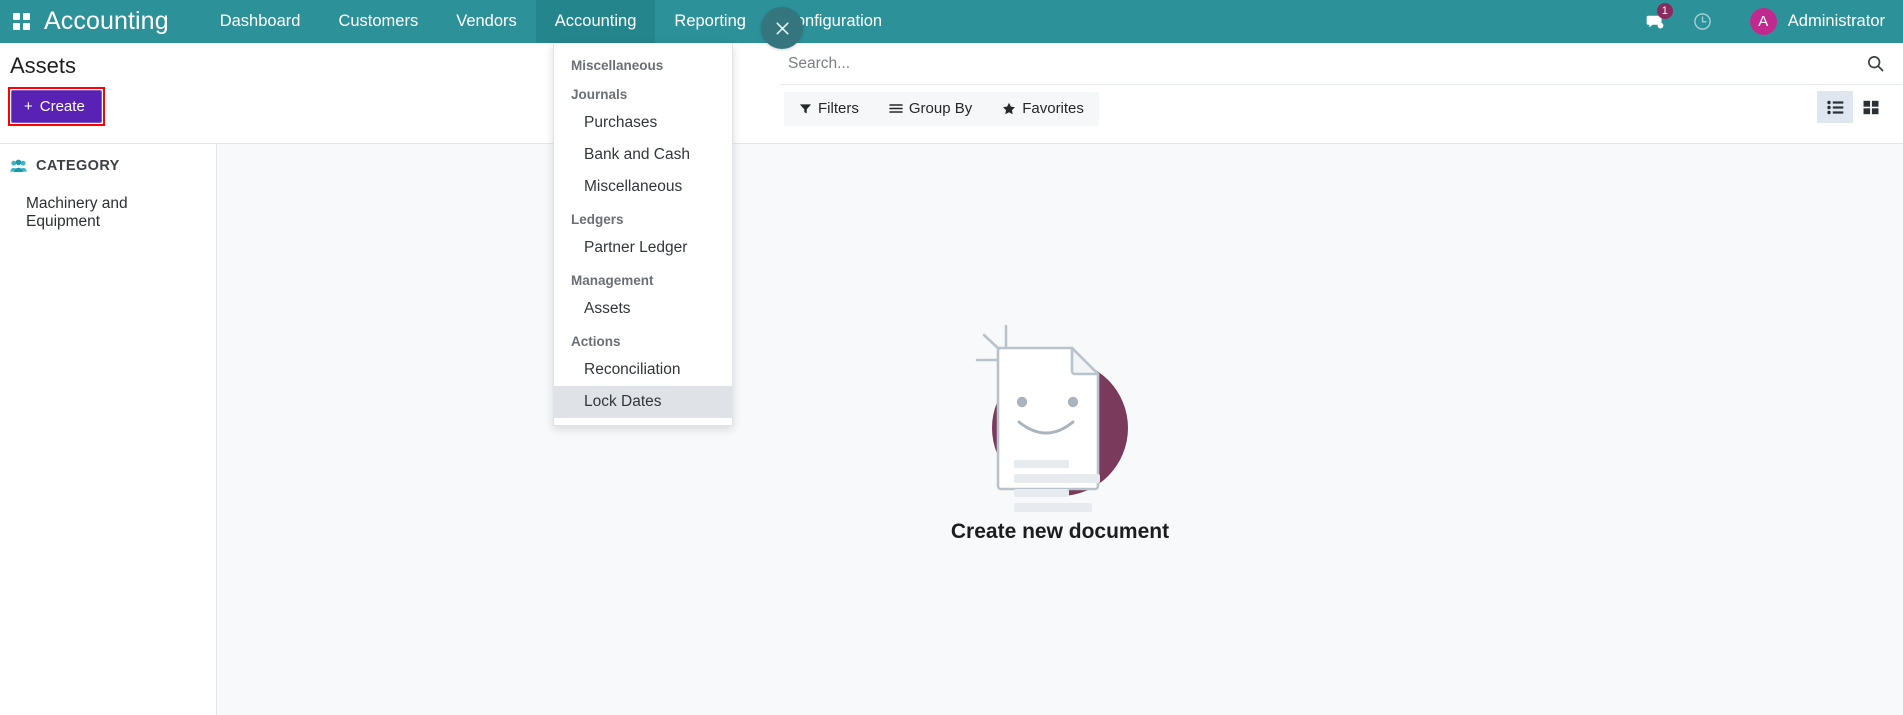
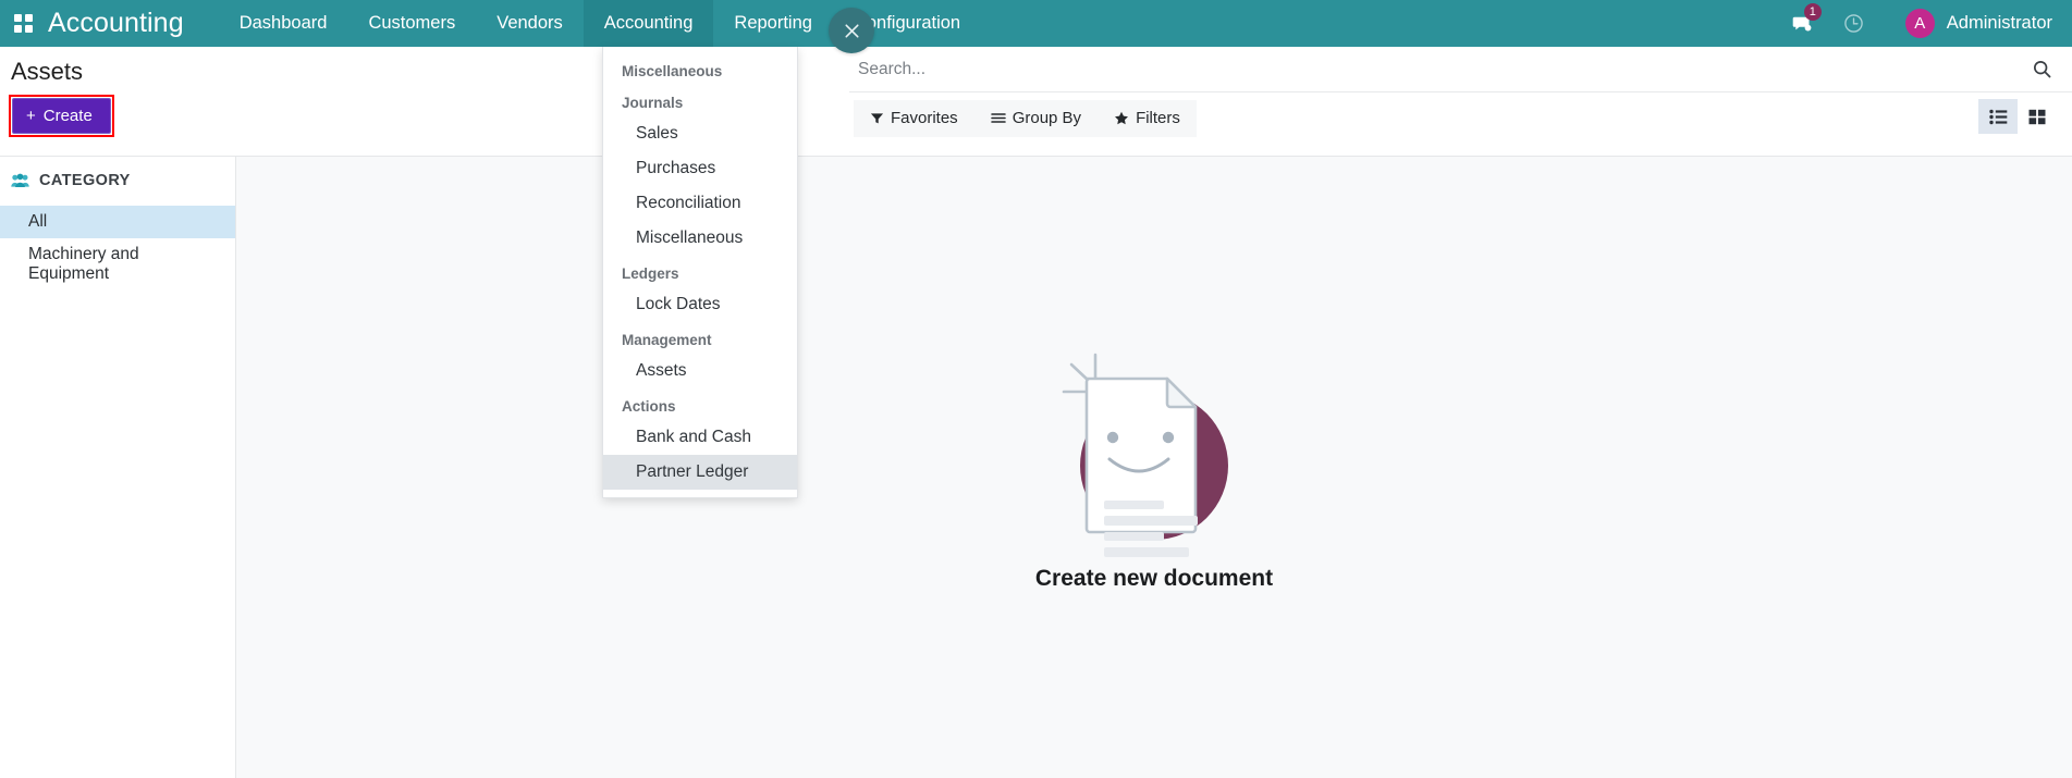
  Accounting
  Dashboard
  Customers
  Vendors
  Accounting
  Reporting
  nfiguration
  1
  A
  Administrator
  Assets
  +
  Create
  Search...
- Filters
+ Favorites
  Group By
- Favorites
+ Filters
  CATEGORY
+ All
  Machinery and Equipment
  Create new document
  Miscellaneous
  Journals
+ Sales
  Purchases
- Bank and Cash
+ Reconciliation
  Miscellaneous
  Ledgers
- Partner Ledger
+ Lock Dates
  Management
  Assets
  Actions
- Reconciliation
+ Bank and Cash
- Lock Dates
+ Partner Ledger
